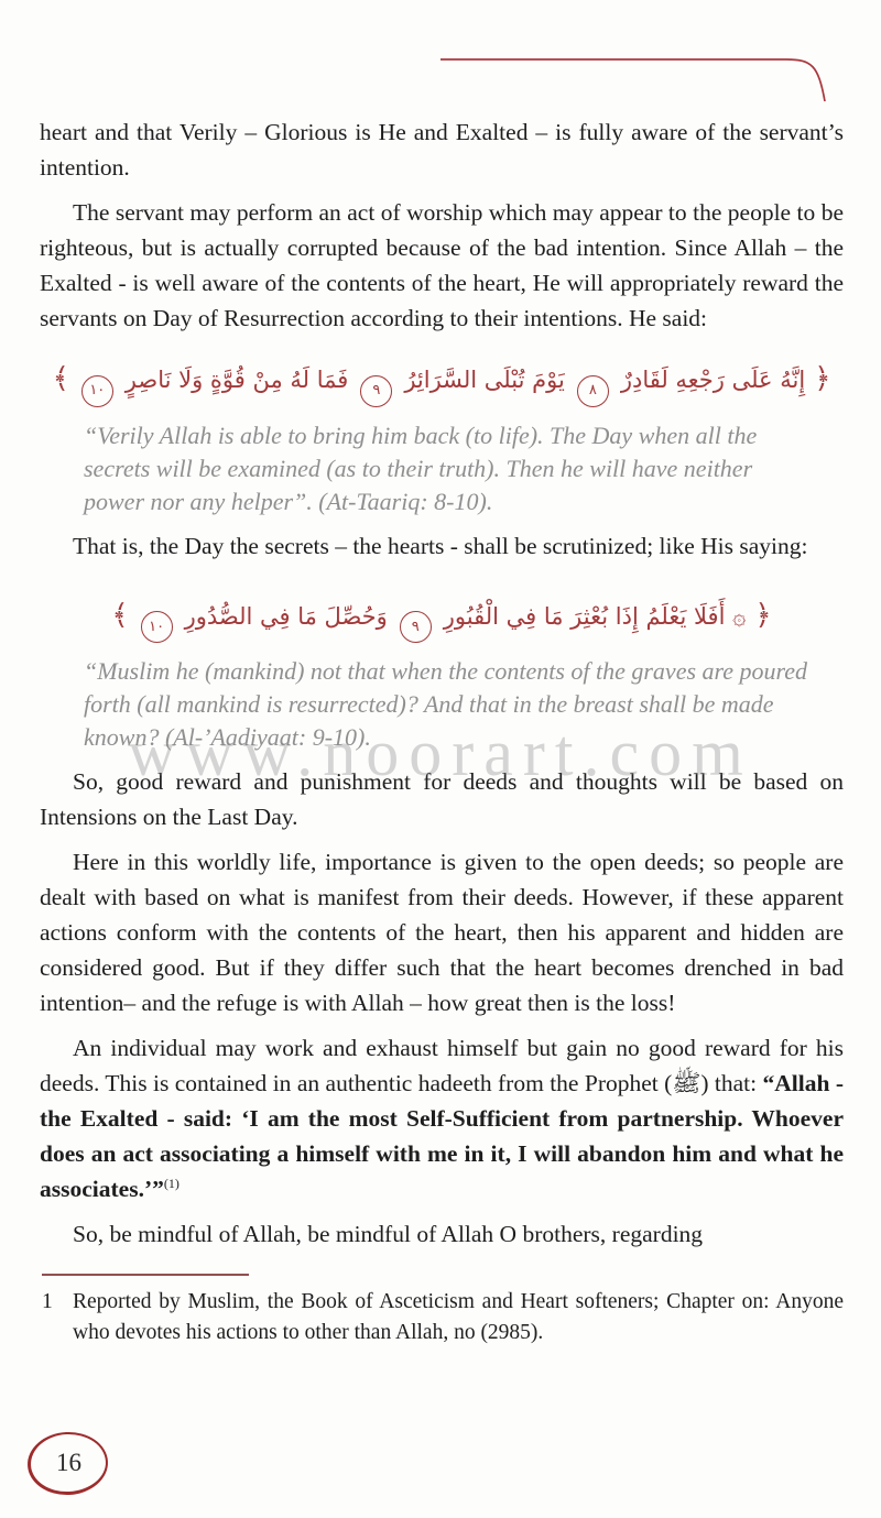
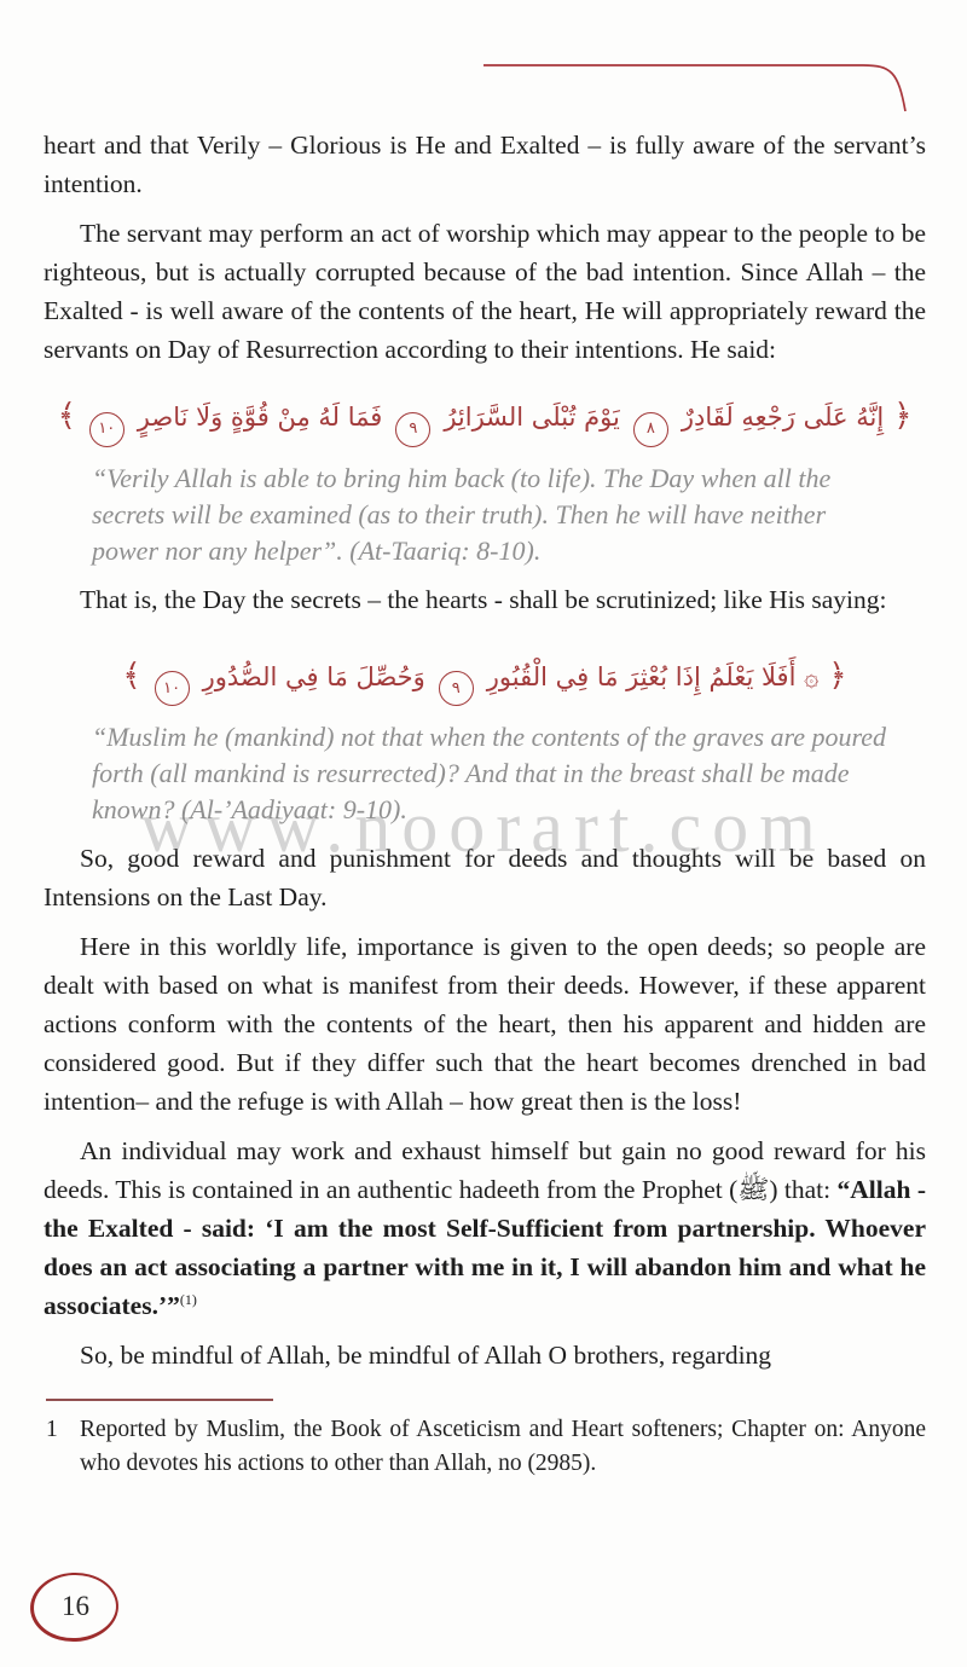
  heart and that Verily – Glorious is He and Exalted – is fully aware of the servant’s intention.
  The servant may perform an act of worship which may appear to the people to be righteous, but is actually corrupted because of the bad intention. Since Allah – the Exalted - is well aware of the contents of the heart, He will appropriately reward the servants on Day of Resurrection according to their intentions. He said:
  ﴿إِنَّهُ عَلَى رَجْعِهِ لَقَادِرٌ٨يَوْمَ تُبْلَى السَّرَائِرُ٩فَمَا لَهُ مِنْ قُوَّةٍ وَلَا نَاصِرٍ١٠﴾
  “Verily Allah is able to bring him back (to life). The Day when all the secrets will be examined (as to their truth). Then he will have neither power nor any helper”. (At-Taariq: 8-10).
  That is, the Day the secrets – the hearts - shall be scrutinized; like His saying:
  ﴿۞ أَفَلَا يَعْلَمُ إِذَا بُعْثِرَ مَا فِي الْقُبُورِ٩وَحُصِّلَ مَا فِي الصُّدُورِ١٠﴾
  “Muslim he (mankind) not that when the contents of the graves are poured forth (all mankind is resurrected)? And that in the breast shall be made known? (Al-’Aadiyaat: 9-10).
  So, good reward and punishment for deeds and thoughts will be based on Intensions on the Last Day.
  Here in this worldly life, importance is given to the open deeds; so people are dealt with based on what is manifest from their deeds. However, if these apparent actions conform with the contents of the heart, then his apparent and hidden are considered good. But if they differ such that the heart becomes drenched in bad intention– and the refuge is with Allah – how great then is the loss!
- An individual may work and exhaust himself but gain no good reward for his deeds. This is contained in an authentic hadeeth from the Prophet (ﷺ) that: “Allah - the Exalted - said: ‘I am the most Self-Sufficient from partnership. Whoever does an act associating a himself with me in it, I will abandon him and what he associates.’”(1)
+ An individual may work and exhaust himself but gain no good reward for his deeds. This is contained in an authentic hadeeth from the Prophet (ﷺ) that: “Allah - the Exalted - said: ‘I am the most Self-Sufficient from partnership. Whoever does an act associating a partner with me in it, I will abandon him and what he associates.’”(1)
  So, be mindful of Allah, be mindful of Allah O brothers, regarding
  1
  Reported by Muslim, the Book of Asceticism and Heart softeners; Chapter on: Anyone who devotes his actions to other than Allah, no (2985).
  www.noorart.com
